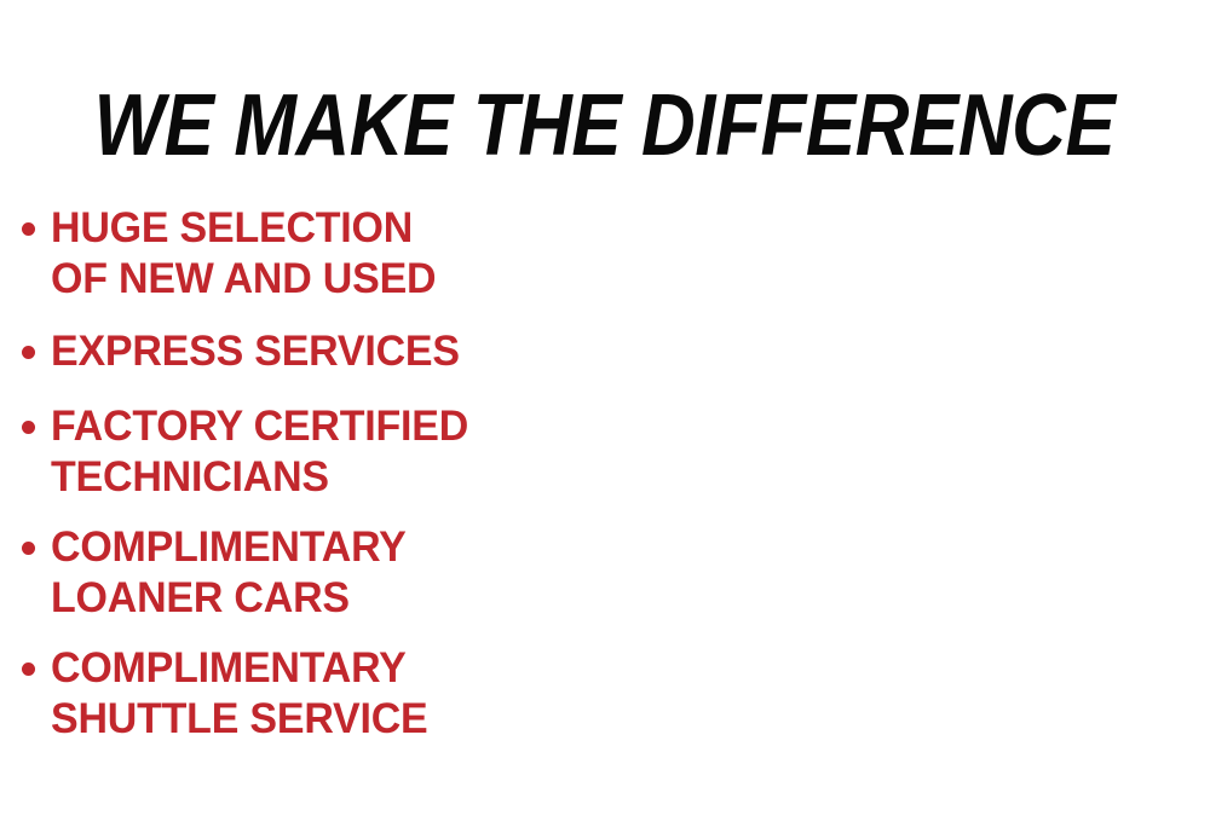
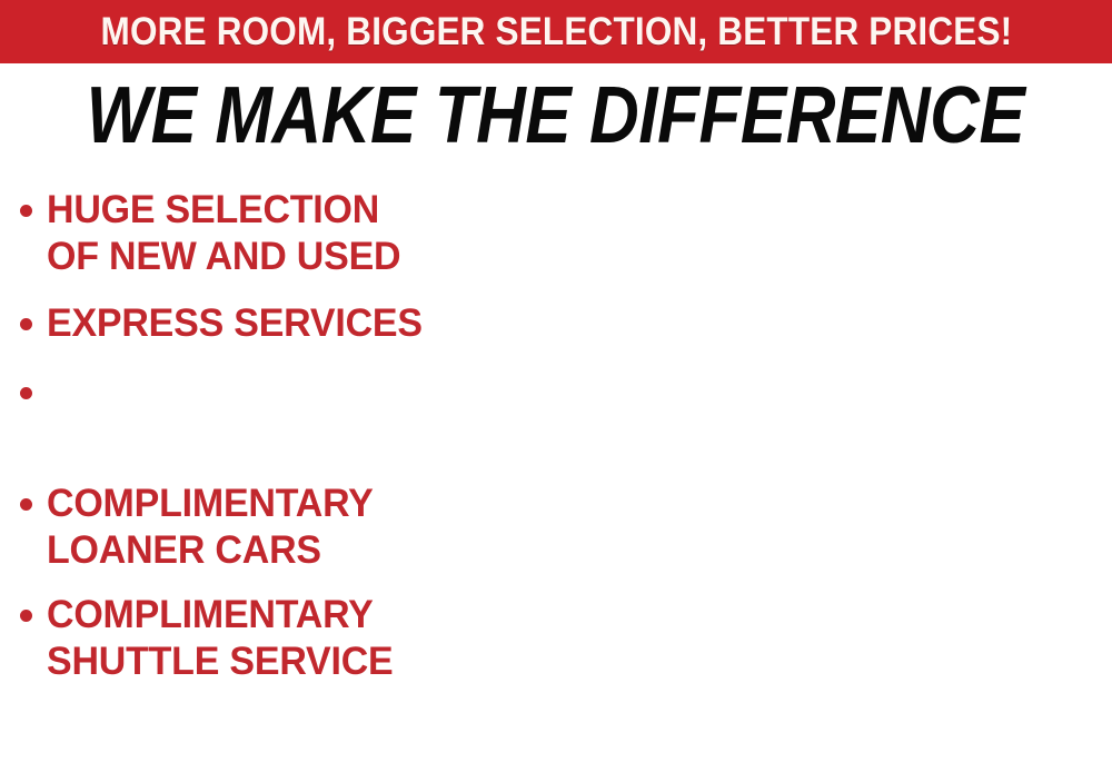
+ MORE ROOM, BIGGER SELECTION, BETTER PRICES!
  WE MAKE THE DIFFERENCE
  HUGE SELECTION
  OF NEW AND USED
  EXPRESS SERVICES
- FACTORY CERTIFIED
- TECHNICIANS
  COMPLIMENTARY
  LOANER CARS
  COMPLIMENTARY
  SHUTTLE SERVICE
